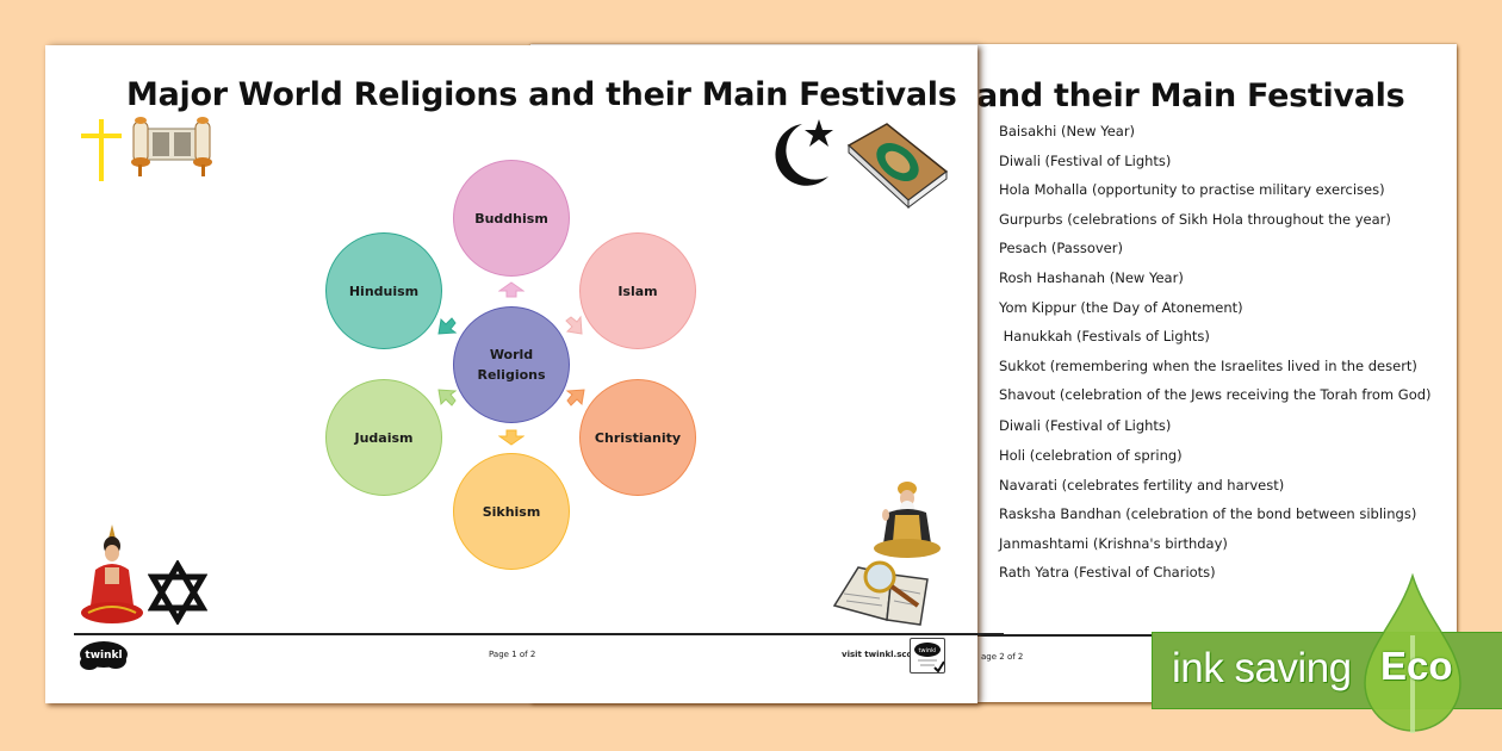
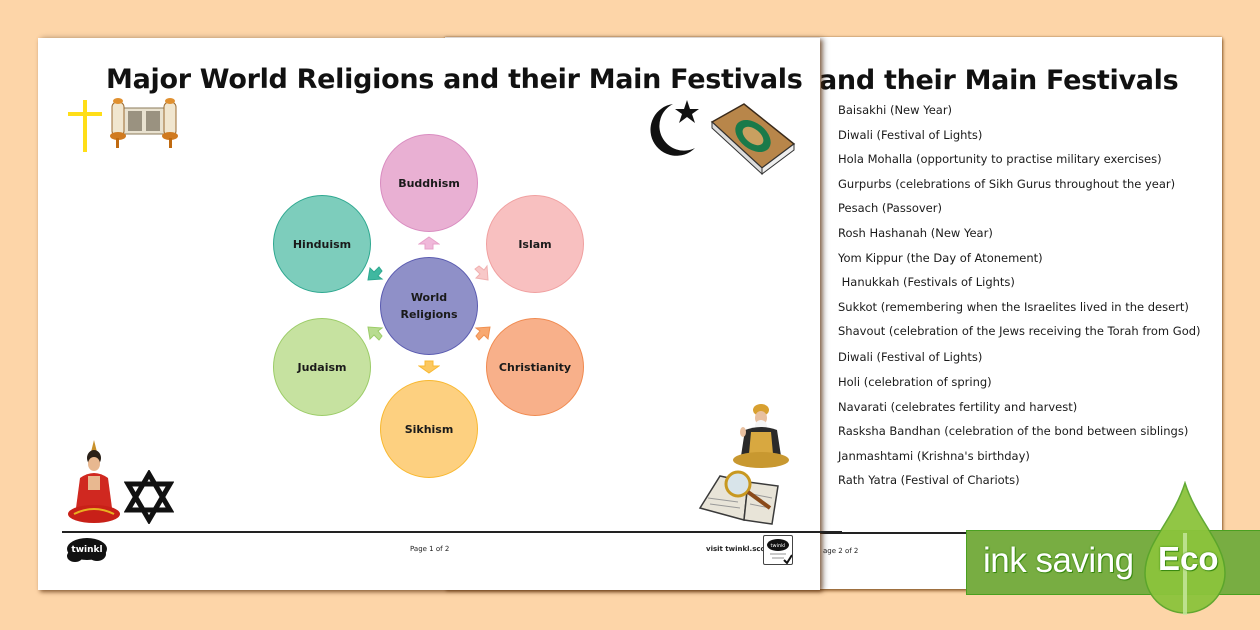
  and their Main Festivals
  Baisakhi (New Year)
  Diwali (Festival of Lights)
  Hola Mohalla (opportunity to practise military exercises)
- Gurpurbs (celebrations of Sikh Hola throughout the year)
+ Gurpurbs (celebrations of Sikh Gurus throughout the year)
  Pesach (Passover)
  Rosh Hashanah (New Year)
  Yom Kippur (the Day of Atonement)
  Hanukkah (Festivals of Lights)
  Sukkot (remembering when the Israelites lived in the desert)
  Shavout (celebration of the Jews receiving the Torah from God)
  Diwali (Festival of Lights)
  Holi (celebration of spring)
  Navarati (celebrates fertility and harvest)
  Rasksha Bandhan (celebration of the bond between siblings)
  Janmashtami (Krishna's birthday)
  Rath Yatra (Festival of Chariots)
  age 2 of 2
  Major World Religions and their Main Festivals
  Buddhism
  Islam
  Christianity
  Sikhism
  Judaism
  Hinduism
  World
  Religions
  twinkl
  Page 1 of 2
  visit twinkl.sc
  ink saving
  Eco
